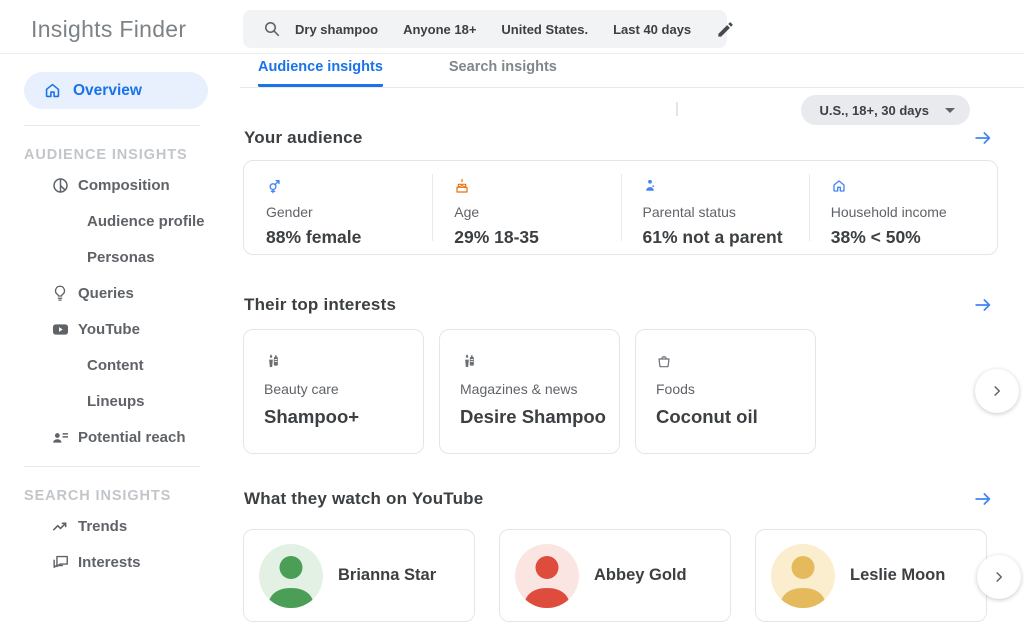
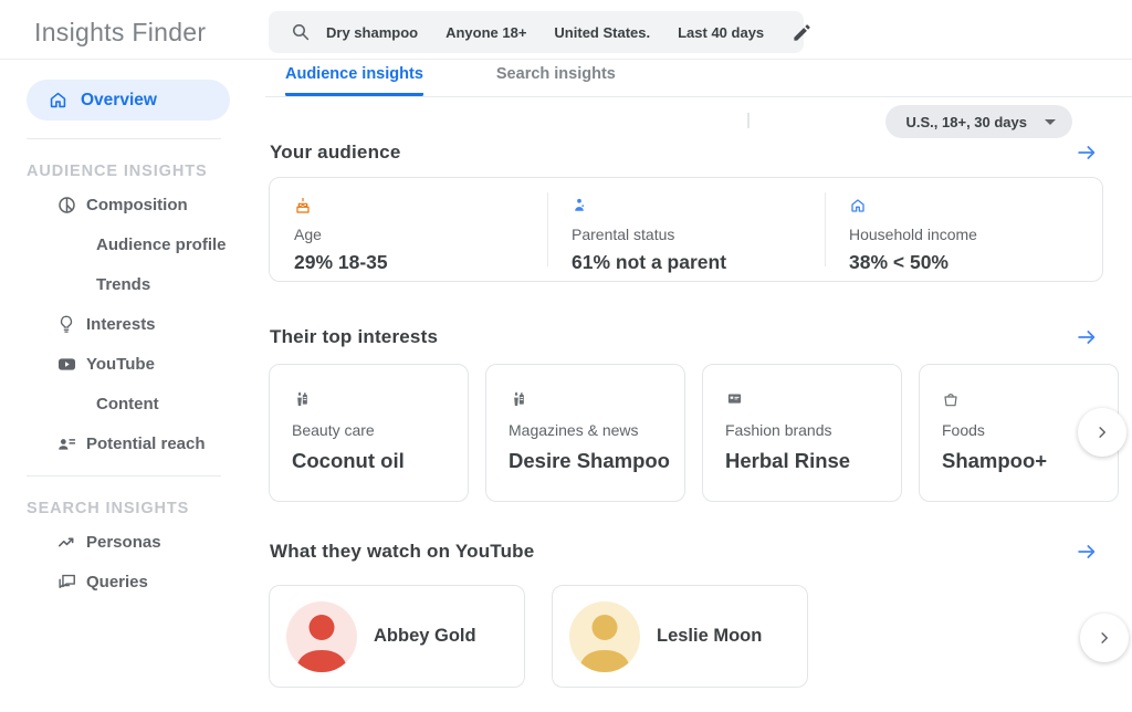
  Insights Finder
  Dry shampoo
  Anyone 18+
  United States.
  Last 40 days
  Overview
  AUDIENCE INSIGHTS
  Composition
  Audience profile
- Personas
+ Trends
- Queries
+ Interests
  YouTube
  Content
- Lineups
  Potential reach
  SEARCH INSIGHTS
- Trends
+ Personas
- Interests
+ Queries
  Audience insights
  Search insights
  U.S., 18+, 30 days
  Your audience
- Gender
- 88% female
  Age
  29% 18-35
  Parental status
  61% not a parent
  Household income
  38% < 50%
  Their top interests
  Beauty care
- Shampoo+
+ Coconut oil
  Magazines & news
  Desire Shampoo
+ Fashion brands
+ Herbal Rinse
  Foods
- Coconut oil
+ Shampoo+
  What they watch on YouTube
- Brianna Star
  Abbey Gold
  Leslie Moon
